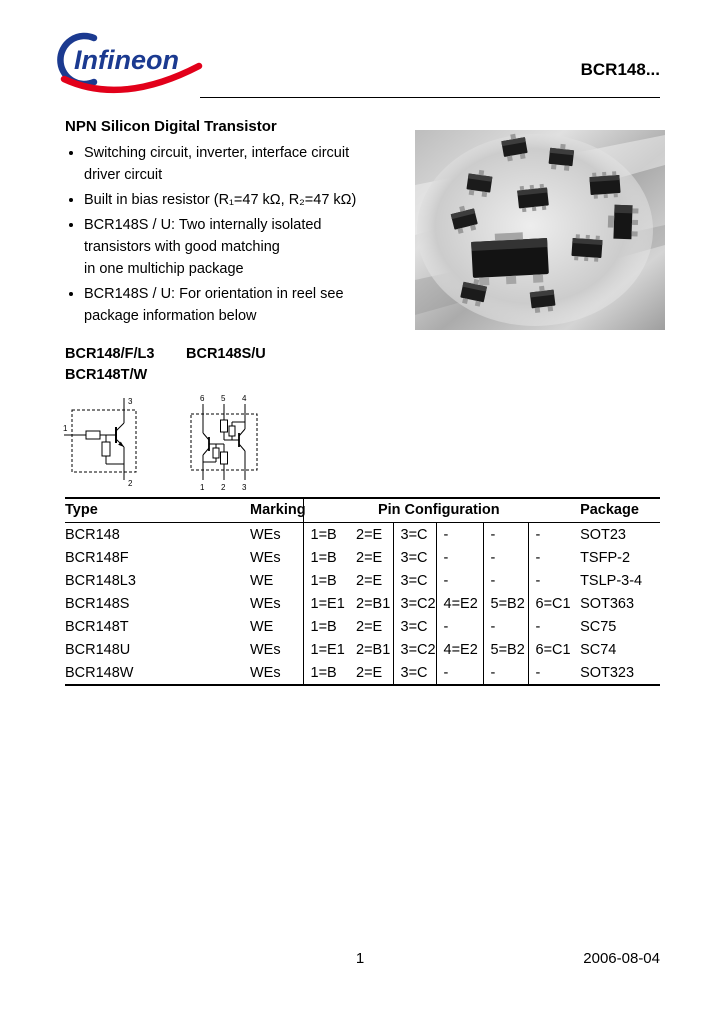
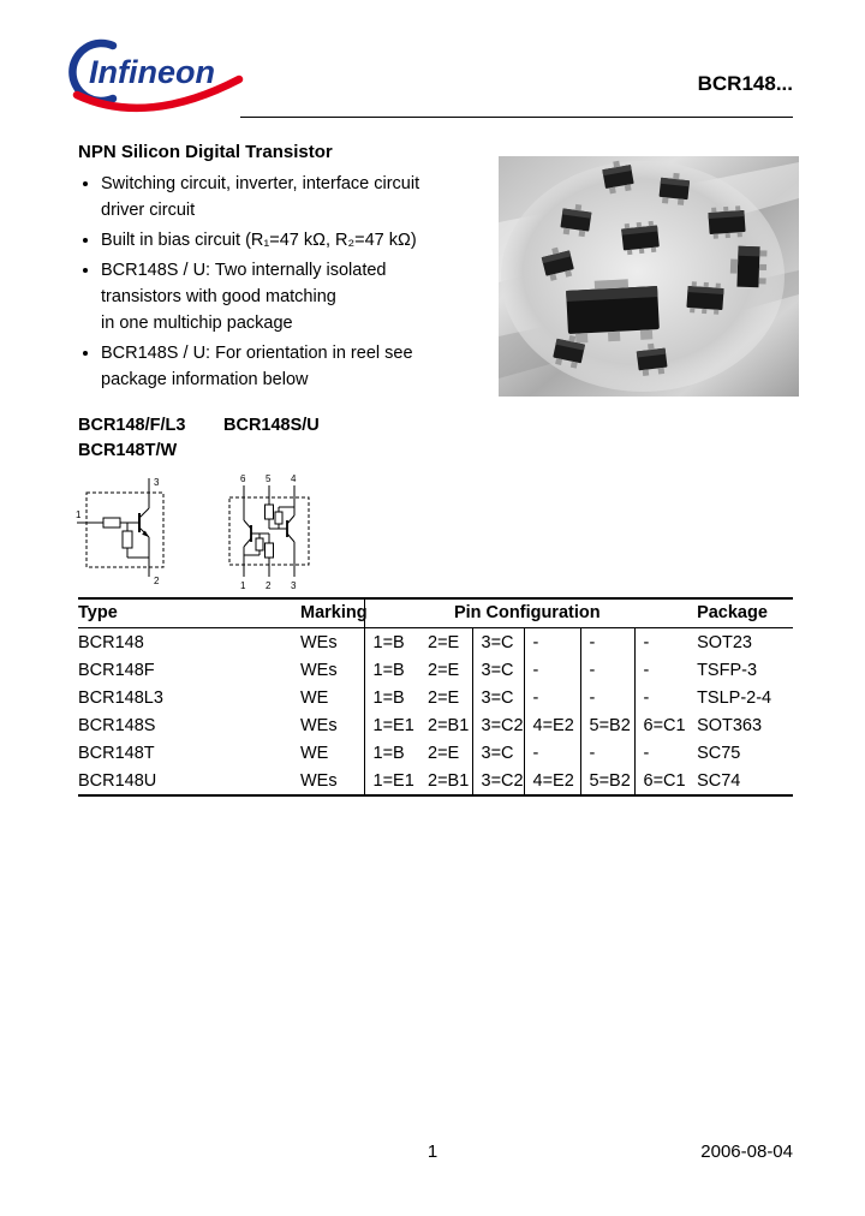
  Infineon
  BCR148...
  NPN Silicon Digital Transistor
  Switching circuit, inverter, interface circuit
  driver circuit
- Built in bias resistor (R₁=47 kΩ, R₂=47 kΩ)
+ Built in bias circuit (R₁=47 kΩ, R₂=47 kΩ)
  BCR148S / U: Two internally isolated
  transistors with good matching
  in one multichip package
  BCR148S / U: For orientation in reel see
  package information below
  BCR148/F/L3
  BCR148T/W
  BCR148S/U
  3
  1
  2
  6
  5
  4
  1
  2
  3
  Type	Marking	Pin Configuration	Package
  BCR148	WEs	1=B	2=E	3=C	-	-	-	SOT23
- BCR148F	WEs	1=B	2=E	3=C	-	-	-	TSFP-2
+ BCR148F	WEs	1=B	2=E	3=C	-	-	-	TSFP-3
- BCR148L3	WE	1=B	2=E	3=C	-	-	-	TSLP-3-4
+ BCR148L3	WE	1=B	2=E	3=C	-	-	-	TSLP-2-4
  BCR148S	WEs	1=E1	2=B1	3=C2	4=E2	5=B2	6=C1	SOT363
  BCR148T	WE	1=B	2=E	3=C	-	-	-	SC75
  BCR148U	WEs	1=E1	2=B1	3=C2	4=E2	5=B2	6=C1	SC74
- BCR148W	WEs	1=B	2=E	3=C	-	-	-	SOT323
  1
  2006-08-04
